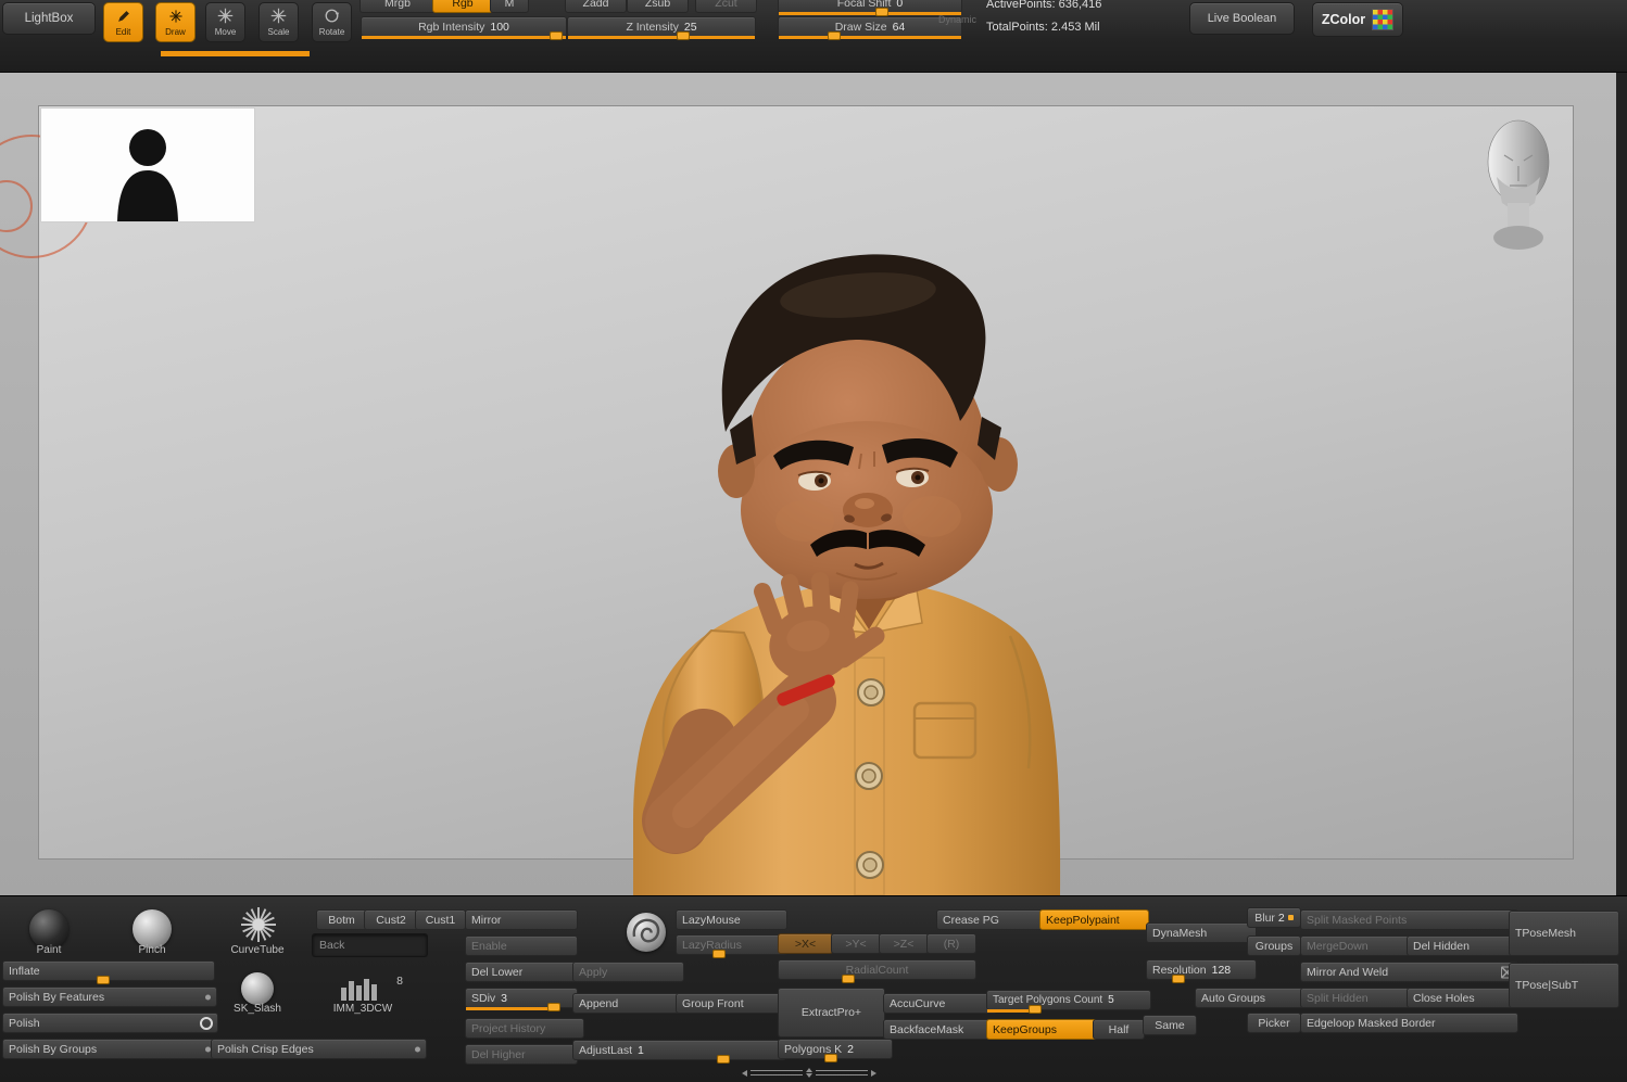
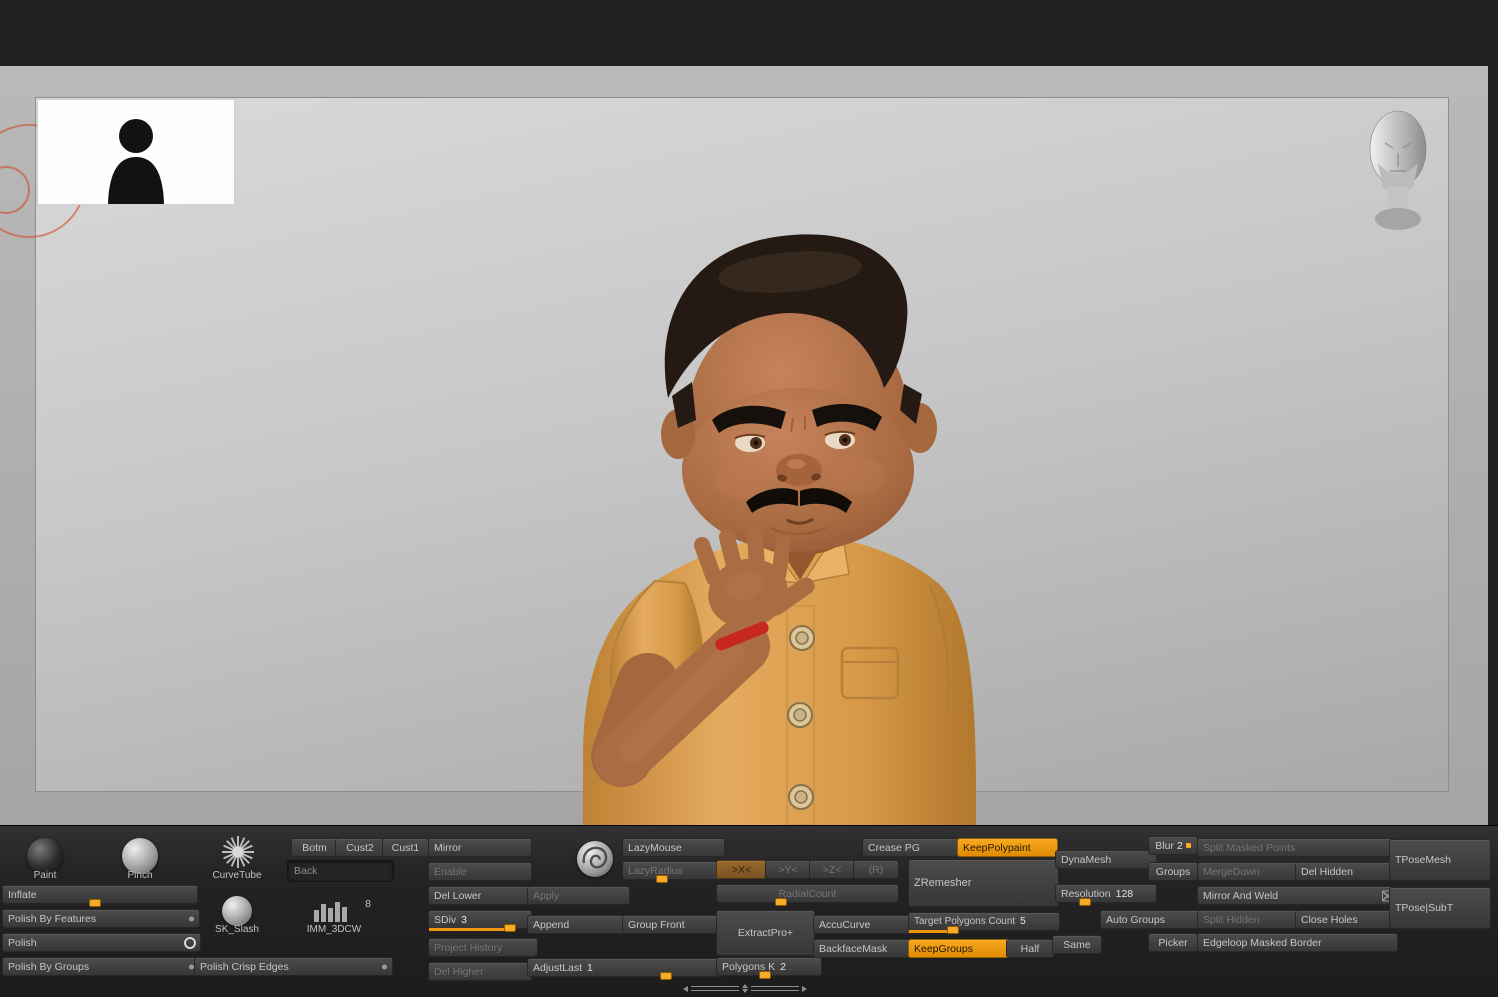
- LightBox
- Edit
- Draw
- Move
- Scale
- Rotate
- Mrgb
- Rgb
- M
- Rgb Intensity
- 100
- Zadd
- Zsub
- Zcut
- Z Intensity
- 25
- Focal Shift
- 0
- Draw Size
- 64
- Dynamic
- ActivePoints: 636,416
- TotalPoints: 2.453 Mil
- Live Boolean
- ZColor
  Paint
  Pinch
  CurveTube
  SK_Slash
  8
  IMM_3DCW
  Inflate
  Polish By Features
  Polish
  Polish By Groups
  Polish Crisp Edges
  Botm
  Cust2
  Cust1
  Back
  Mirror
  Enable
  Del Lower
  SDiv
  3
  Project History
  Del Higher
  Apply
  Append
  Group Front
  AdjustLast
  1
  LazyMouse
  LazyRadius
  >X<
  >Y<
  >Z<
  (R)
  RadialCount
  ExtractPro+
  AccuCurve
  BackfaceMask
  Polygons K
  2
  Crease PG
  KeepPolypaint
+ ZRemesher
  Target Polygons Count
  5
  KeepGroups
  Half
  Same
  DynaMesh
  Resolution
  128
  Auto Groups
  Blur
  2
  Groups
  Split Masked Points
  MergeDown
  Del Hidden
  Mirror And Weld
  Split Hidden
  Close Holes
  Picker
  Edgeloop Masked Border
  TPoseMesh
  TPose|SubT
